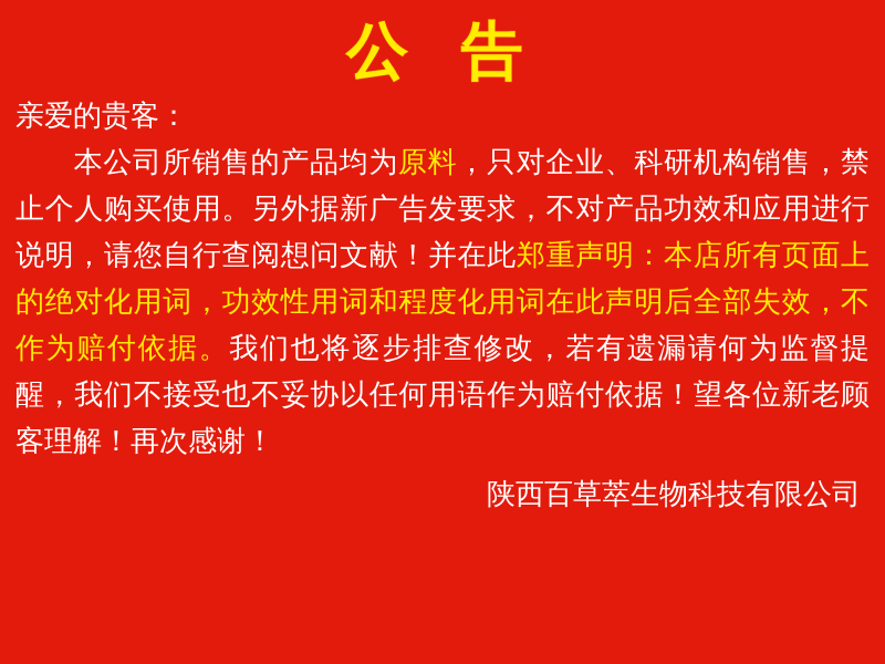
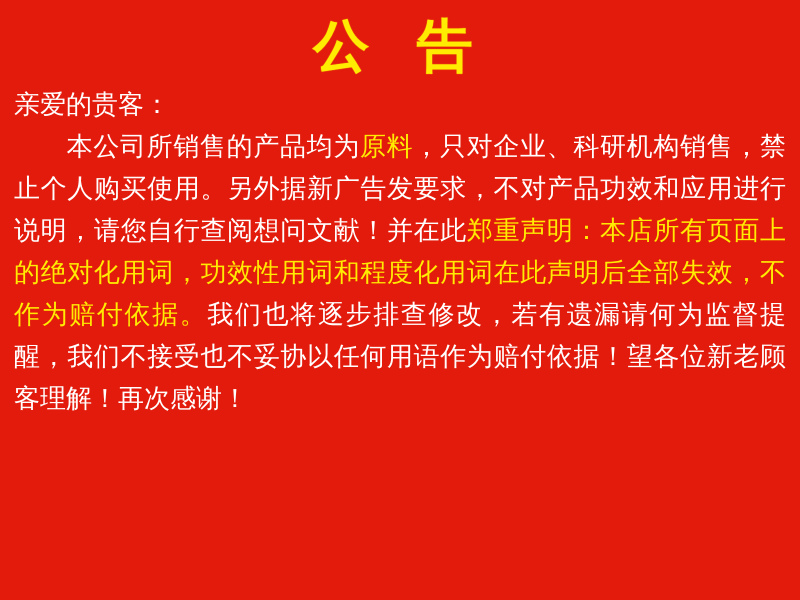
  公 告
  亲爱的贵客：
  本公司所销售的产品均为原料，只对企业、科研机构销售，禁止个人购买使用。另外据新广告发要求，不对产品功效和应用进行说明，请您自行查阅想问文献！并在此郑重声明：本店所有页面上的绝对化用词，功效性用词和程度化用词在此声明后全部失效，不作为赔付依据。我们也将逐步排查修改，若有遗漏请何为监督提醒，我们不接受也不妥协以任何用语作为赔付依据！望各位新老顾客理解！再次感谢！
- 陕西百草萃生物科技有限公司
